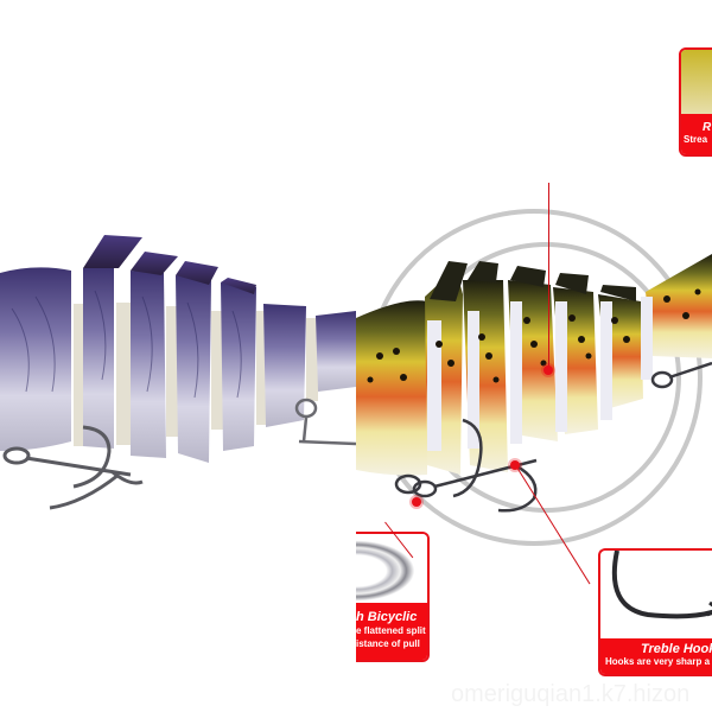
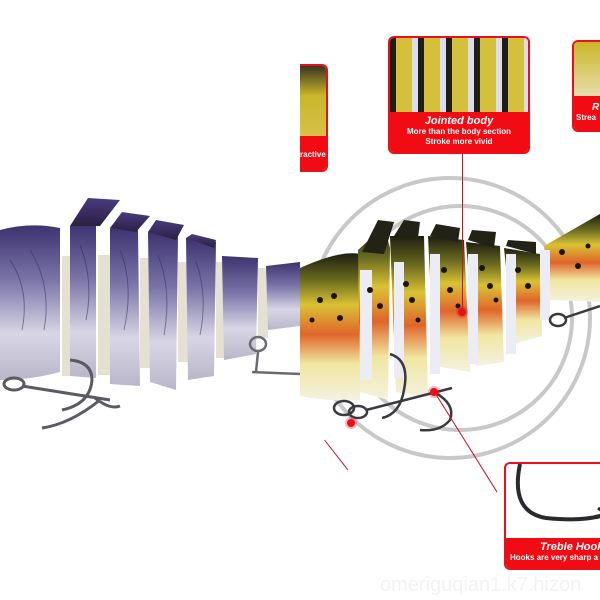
+ ractive
+ Jointed body
+ More than the body section
+ Stroke more vivid
  R
  Strea
- h Bicyclic
- e flattened split
- istance of pull
  Treble Hoo
  Hooks are very sharp a
